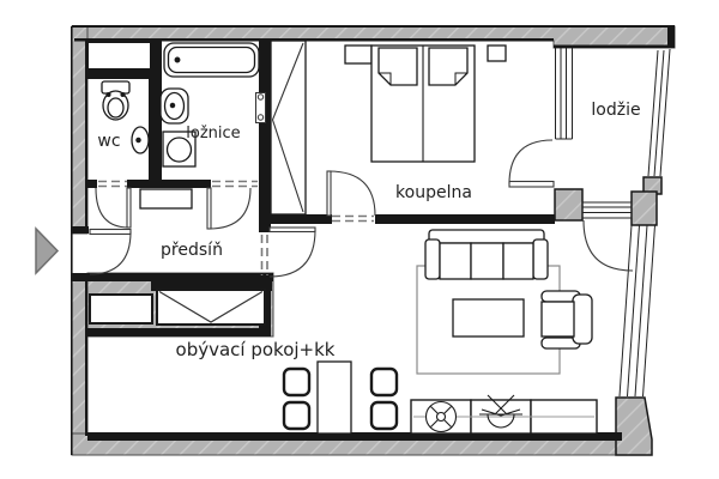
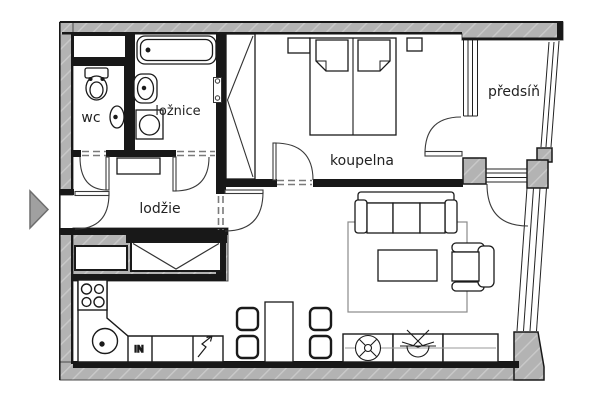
+ IN
  wc
  ložnice
- předsíň
+ lodžie
  koupelna
- lodžie
+ předsíň
- obývací pokoj+kk
